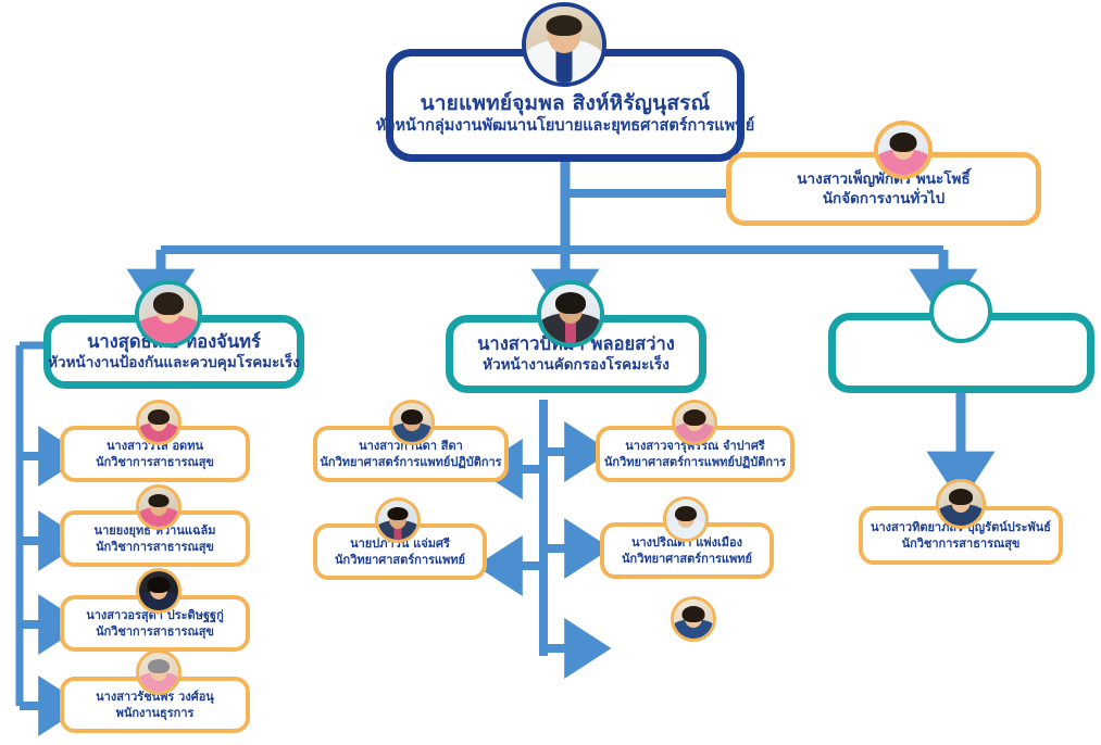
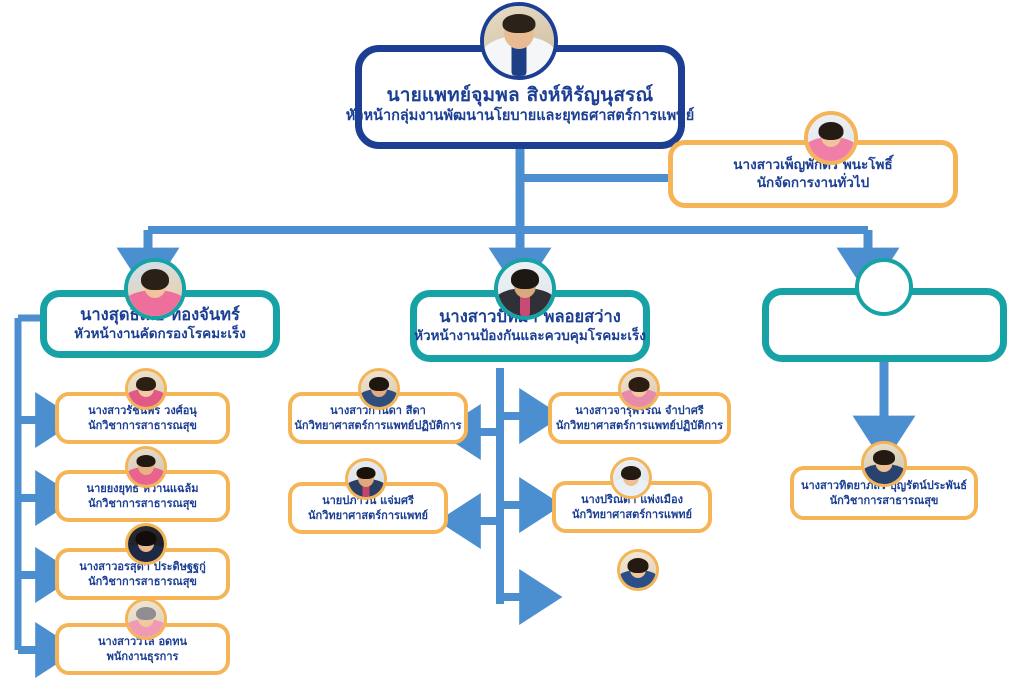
  นายแพทย์จุมพล สิงห์หิรัญนุสรณ์
  หัวหน้ากลุ่มงานพัฒนานโยบายและยุทธศาสตร์การแพทย์
  นางสาวเพ็ญพักตร์ พนะโพธิ์
  นักจัดการงานทั่วไป
- หัวหน้างานป้องกันและควบคุมโรคมะเร็ง
+ หัวหน้างานคัดกรองโรคมะเร็ง
- นางสาววิไล อดทน
+ นางสาวรัชนีพร วงศ์อนุ
  นักวิชาการสาธารณสุข
  นายยงยุทธ หวานแฉล้ม
  นักวิชาการสาธารณสุข
  นางสาวอรสุดา ประดิษฐฐกู่
  นักวิชาการสาธารณสุข
- นางสาวรัชนีพร วงศ์อนุ
+ นางสาววิไล อดทน
  พนักงานธุรการ
  นางสาวปั พลอยสว่าง
- หัวหน้างานคัดกรองโรคมะเร็ง
+ หัวหน้างานป้องกันและควบคุมโรคมะเร็ง
  นางสาวกานดา สีดา
  นักวิทยาศาสตร์การแพทย์ปฏิบัติการ
  นายปภาวิน แจ่มศรี
  นักวิทยาศาสตร์การแพทย์
  นางสาวจารุพรรณ จำปาศรี
  นักวิทยาศาสตร์การแพทย์ปฏิบัติการ
  นางปริณดา แพ่งเมือง
  นักวิทยาศาสตร์การแพทย์
  นางสาวทิตยาภั บุญรัตน์ประพันธ์
  นักวิชาการสาธารณสุข
